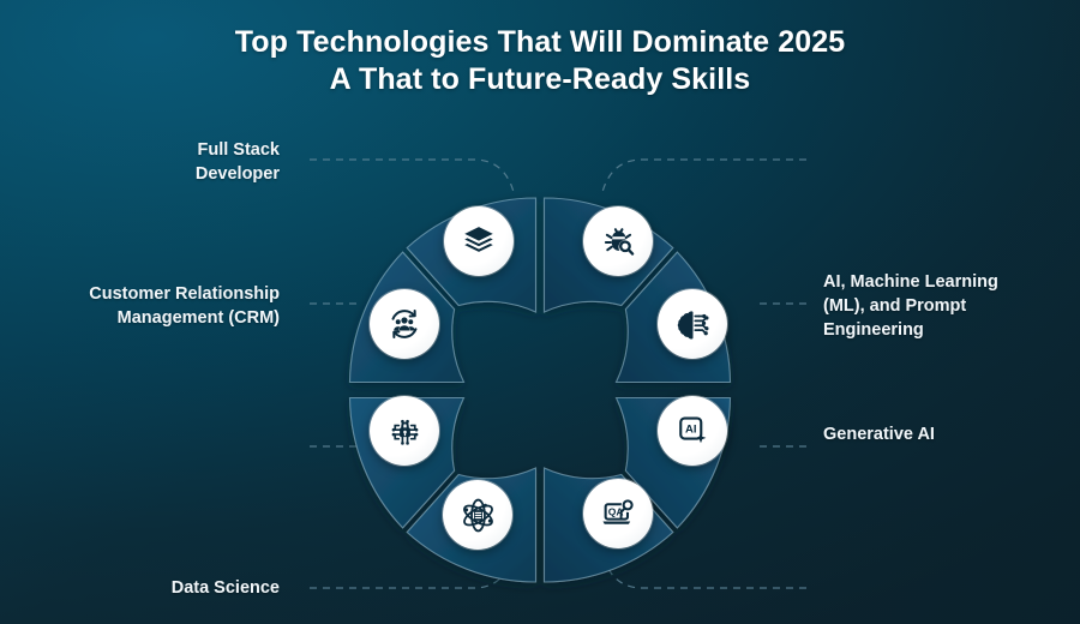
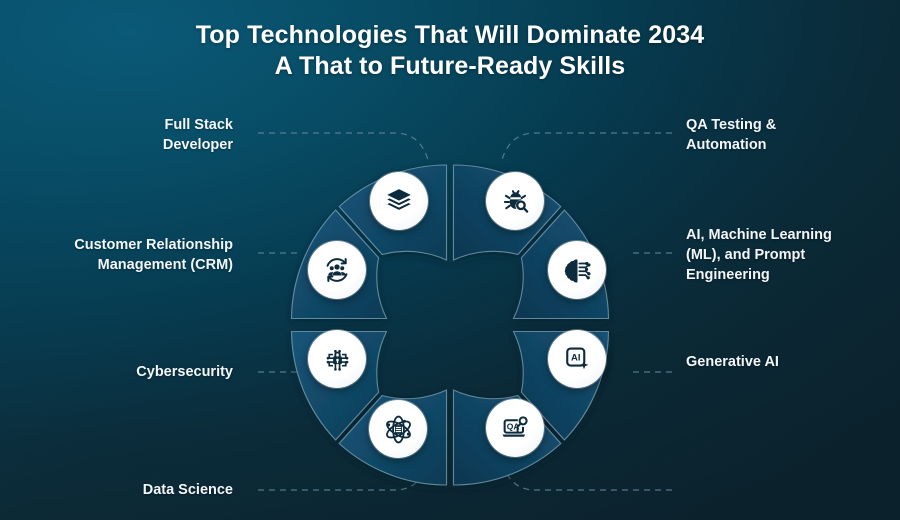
- Top Technologies That Will Dominate 2025
+ Top Technologies That Will Dominate 2034
  A That to Future-Ready Skills
  AI
  QA
  Full Stack
  Developer
  Customer Relationship
  Management (CRM)
+ Cybersecurity
  Data Science
+ QA Testing &
+ Automation
  AI, Machine Learning
  (ML), and Prompt
  Engineering
  Generative AI
